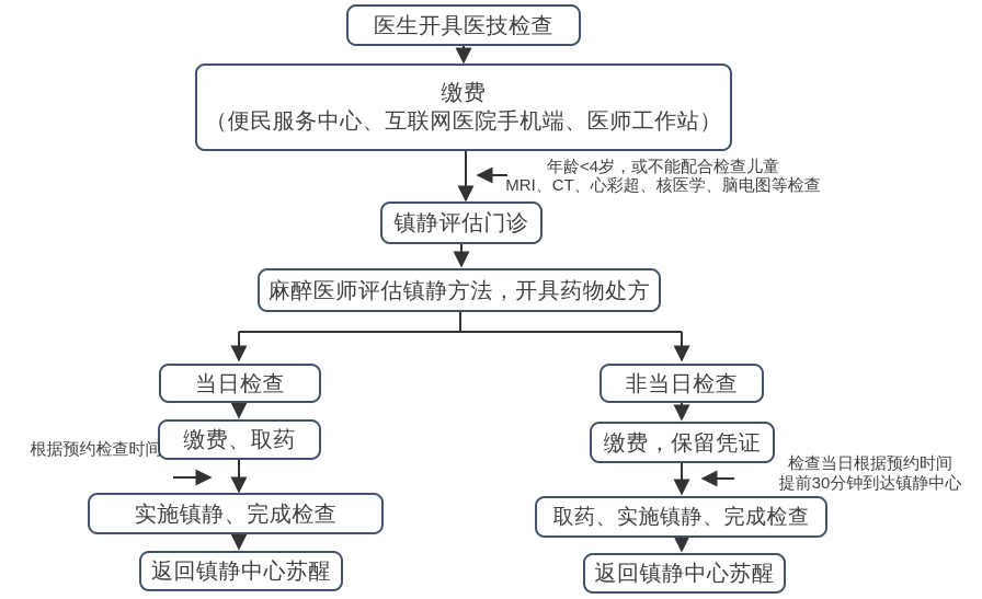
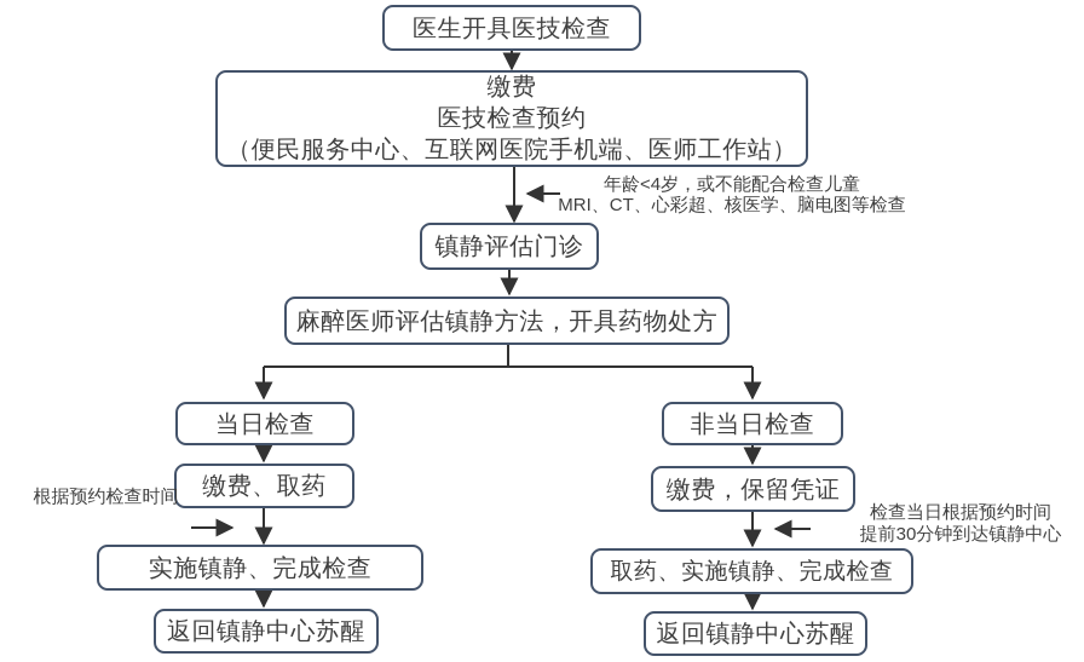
  医生开具医技检查
  缴费
+ 医技检查预约
  （便民服务中心、互联网医院手机端、医师工作站）
  镇静评估门诊
  麻醉医师评估镇静方法，开具药物处方
  当日检查
  缴费、取药
  实施镇静、完成检查
  返回镇静中心苏醒
  非当日检查
  缴费，保留凭证
  取药、实施镇静、完成检查
  返回镇静中心苏醒
  年龄<4岁，或不能配合检查儿童
  MRI、CT、心彩超、核医学、脑电图等检查
  根据预约检查时间
  检查当日根据预约时间
  提前30分钟到达镇静中心
